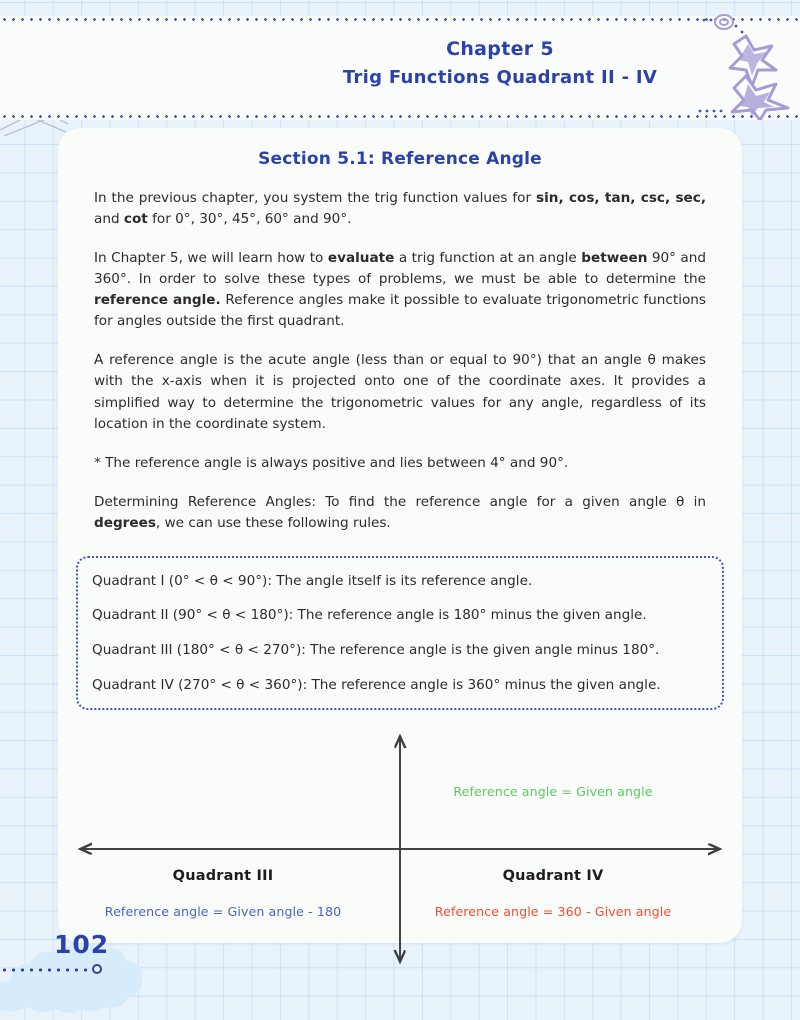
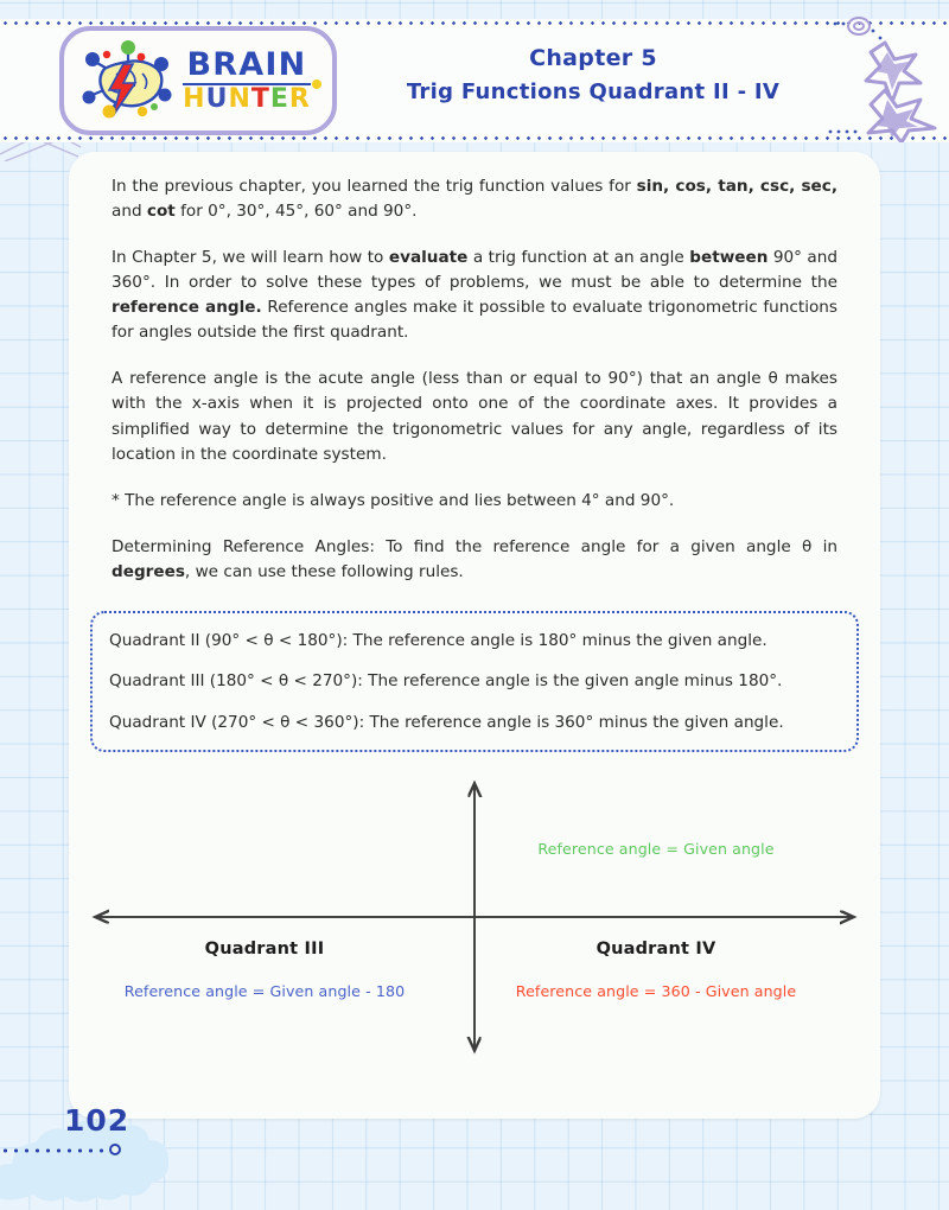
+ BRAIN
+ HUNTER
  Chapter 5
  Trig Functions Quadrant II - IV
- Section 5.1: Reference Angle
- In the previous chapter, you system the trig function values for sin, cos, tan, csc, sec, and cot for 0°, 30°, 45°, 60° and 90°.
+ In the previous chapter, you learned the trig function values for sin, cos, tan, csc, sec, and cot for 0°, 30°, 45°, 60° and 90°.
  In Chapter 5, we will learn how to evaluate a trig function at an angle between 90° and 360°. In order to solve these types of problems, we must be able to determine the reference angle. Reference angles make it possible to evaluate trigonometric functions for angles outside the first quadrant.
  A reference angle is the acute angle (less than or equal to 90°) that an angle θ makes with the x-axis when it is projected onto one of the coordinate axes. It provides a simplified way to determine the trigonometric values for any angle, regardless of its location in the coordinate system.
  * The reference angle is always positive and lies between 4° and 90°.
  Determining Reference Angles: To find the reference angle for a given angle θ in degrees, we can use these following rules.
- Quadrant I (0° < θ < 90°): The angle itself is its reference angle.
  Quadrant II (90° < θ < 180°): The reference angle is 180° minus the given angle.
  Quadrant III (180° < θ < 270°): The reference angle is the given angle minus 180°.
  Quadrant IV (270° < θ < 360°): The reference angle is 360° minus the given angle.
  Reference angle = Given angle
  Quadrant III
  Reference angle = Given angle - 180
  Quadrant IV
  Reference angle = 360 - Given angle
  102
